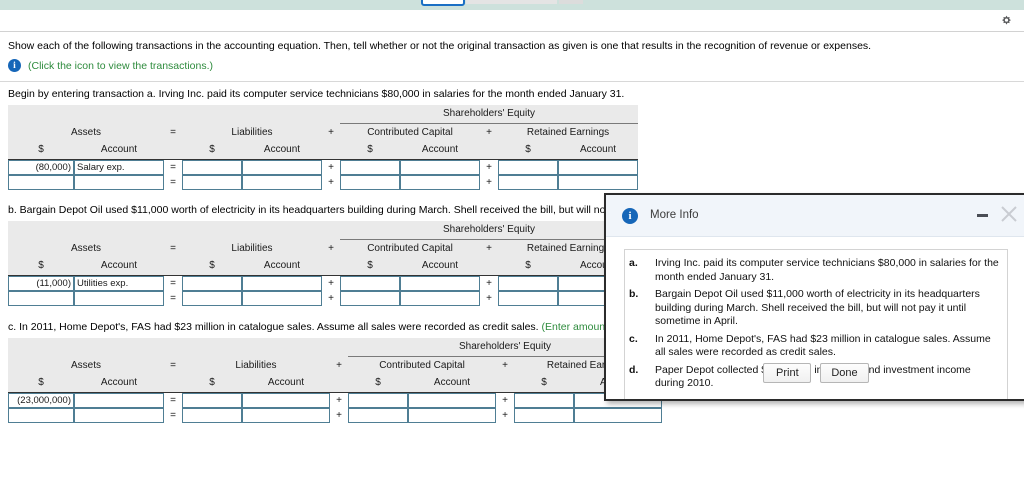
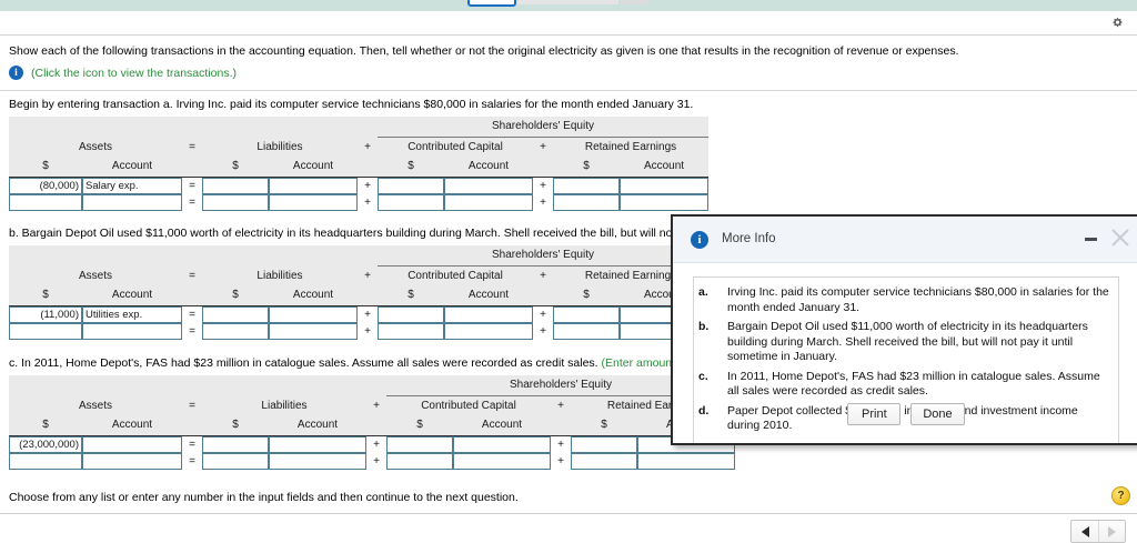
- Show each of the following transactions in the accounting equation. Then, tell whether or not the original transaction as given is one that results in the recognition of revenue or expenses.
+ Show each of the following transactions in the accounting equation. Then, tell whether or not the original electricity as given is one that results in the recognition of revenue or expenses.
  i
  (Click the icon to view the transactions.)
  Begin by entering transaction a. Irving Inc. paid its computer service technicians $80,000 in salaries for the month ended January 31.
  	Shareholders' Equity
  Assets	=	Liabilities	+	Contributed Capital	+	Retained Earnings
  $	Account		$	Account		$	Account		$	Account
  (80,000)	Salary exp.	=			+			+
  		=			+			+
  b. Bargain Depot Oil used $11,000 worth of electricity in its headquarters building during March. Shell received the bill, but will no
  	Shareholders' Equity
  Assets	=	Liabilities	+	Contributed Capital	+	Retained Earning
  $	Account		$	Account		$	Account		$	Acco
  (11,000)	Utilities exp.	=			+			+
  		=			+			+
  c. In 2011, Home Depot's, FAS had $23 million in catalogue sales. Assume all sales were recorded as credit sales. (Enter amoun
  	Shareholders' Equity
  Assets	=	Liabilities	+	Contributed Capital	+	Retained Ea
  $	Account		$	Account		$	Account		$
  (23,000,000)		=			+			+
  		=			+			+
  i
  More Info
  a.	Irving Inc. paid its computer service technicians $80,000 in salaries for the month ended January 31.
- b.	Bargain Depot Oil used $11,000 worth of electricity in its headquarters building during March. Shell received the bill, but will not pay it until sometime in April.
+ b.	Bargain Depot Oil used $11,000 worth of electricity in its headquarters building during March. Shell received the bill, but will not pay it until sometime in January.
  c.	In 2011, Home Depot's, FAS had $23 million in catalogue sales. Assume all sales were recorded as credit sales.
  d.	Paper Depot collected ind investment income during 2010.
  Print
  Done
+ Choose from any list or enter any number in the input fields and then continue to the next question.
+ ?
